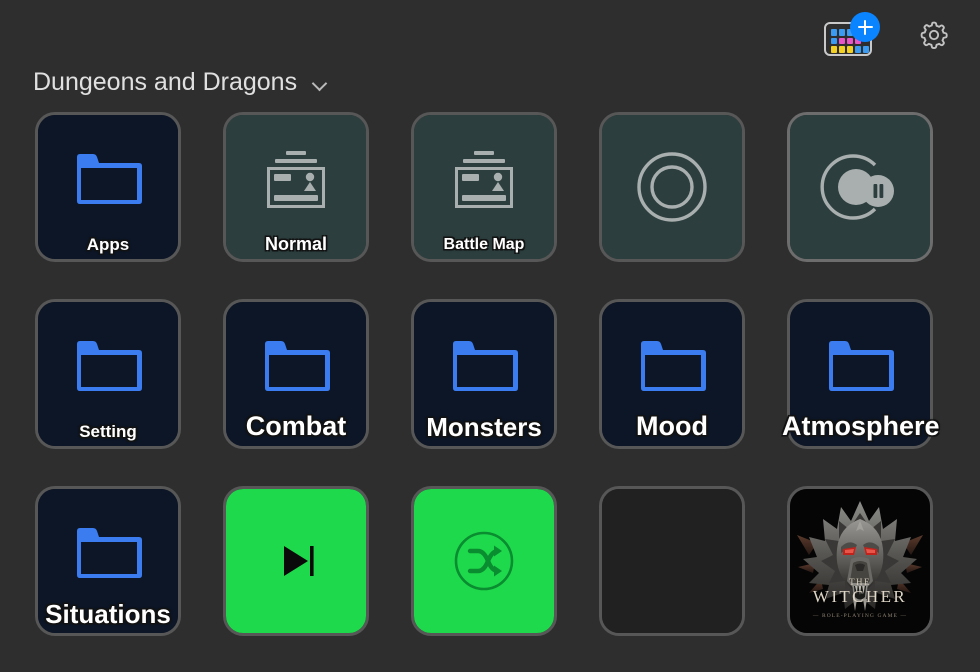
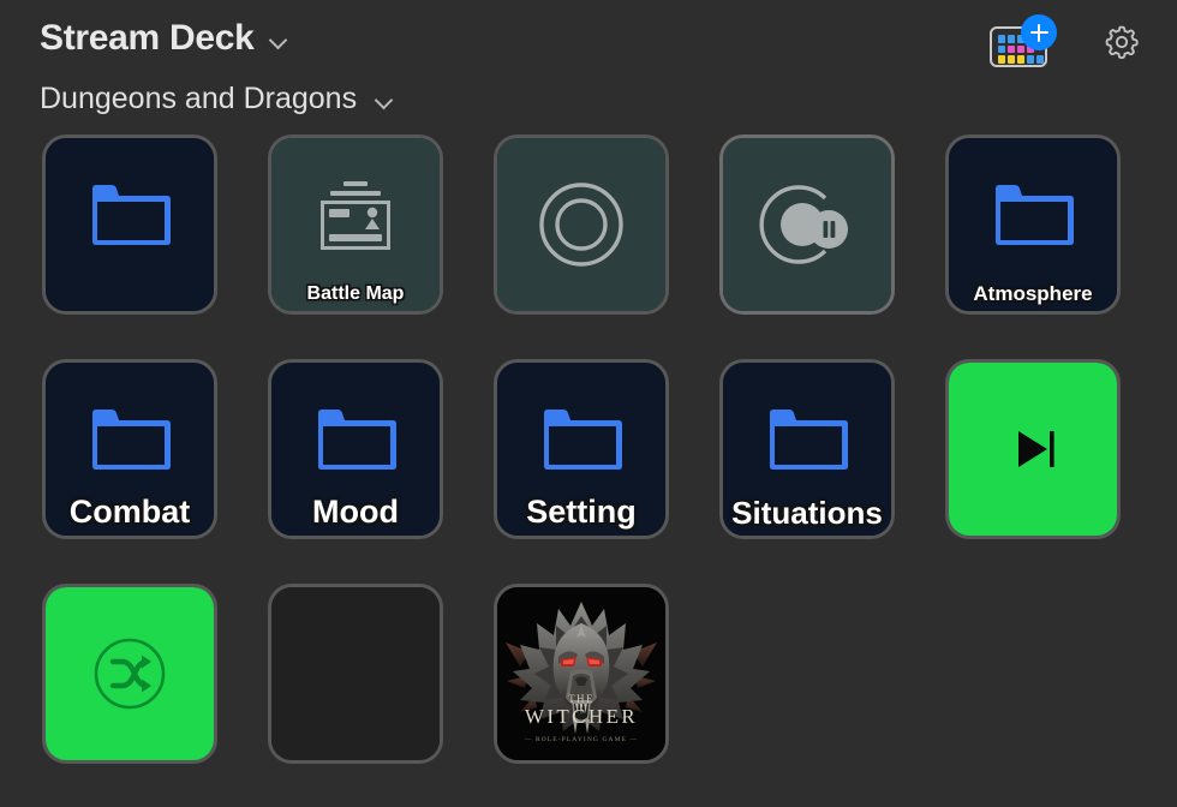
+ Stream Deck
  Dungeons and Dragons
- Apps
- Normal
  Battle Map
- Setting
+ Atmosphere
  Combat
- Monsters
  Mood
- Atmosphere
+ Setting
  Situations
  THE
  WITCHER
